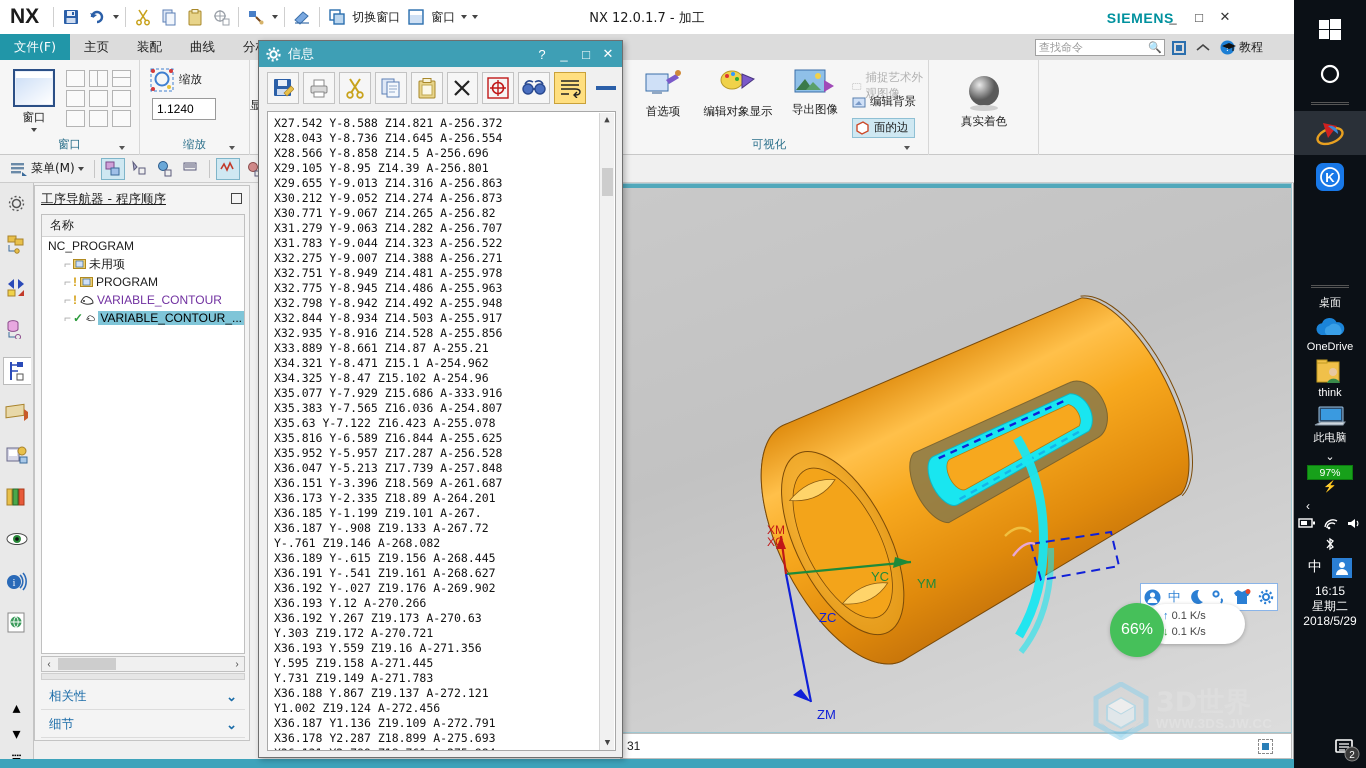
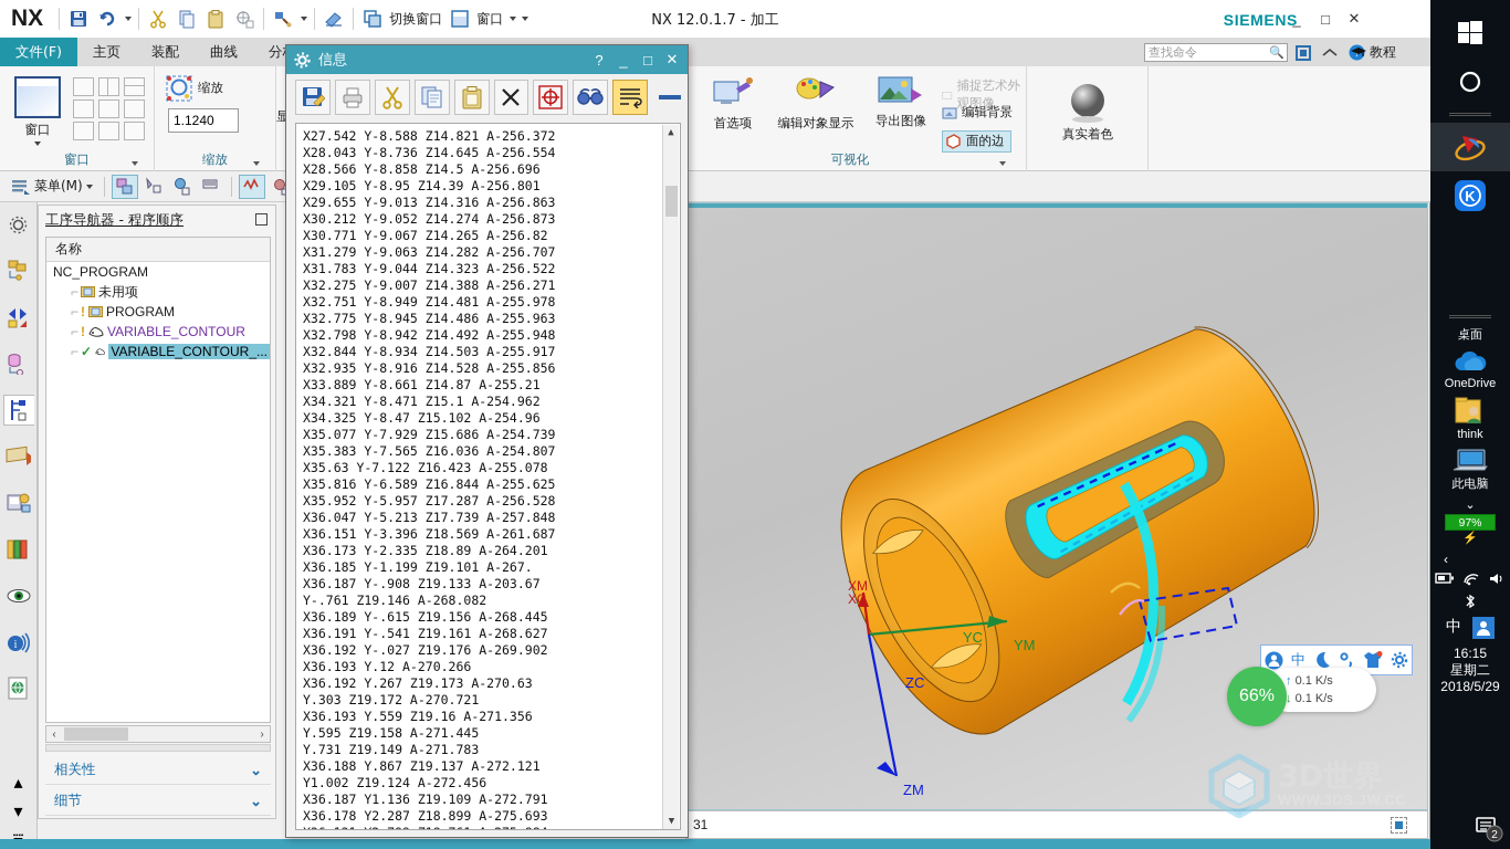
  NX
  切换窗口
  窗口
  NX 12.0.1.7 - 加工
  SIEMENS
  _
  □
  ✕
  文件(F)
  主页
  装配
  曲线
  查找命令
  🔍
  ?
  教程
  窗口
  窗口
  缩放
  1.1240
  缩放
  首选项
  编辑对象显示
  导出图像
  捕捉艺术外观图像
  编辑背景
  面的边
  可视化
  真实着色
  菜单(M)
  i
  ▴
  ▾
  工序导航器 - 程序顺序
  名称
  NC_PROGRAM
  ⌐
  未用项
  ⌐
  !
  PROGRAM
  ⌐
  !
  VARIABLE_CONTOUR
  ⌐
  ✓
  VARIABLE_CONTOUR_...
  ‹
  ›
  相关性
  ⌄
  细节
  ⌄
  XM
  XC
  YC
  YM
  ZC
  ZM
  31
  信息
  ?
  _
  □
  ✕
  X27.542 Y-8.588 Z14.821 A-256.372
  X28.043 Y-8.736 Z14.645 A-256.554
  X28.566 Y-8.858 Z14.5 A-256.696
  X29.105 Y-8.95 Z14.39 A-256.801
  X29.655 Y-9.013 Z14.316 A-256.863
  X30.212 Y-9.052 Z14.274 A-256.873
  X30.771 Y-9.067 Z14.265 A-256.82
  X31.279 Y-9.063 Z14.282 A-256.707
  X31.783 Y-9.044 Z14.323 A-256.522
  X32.275 Y-9.007 Z14.388 A-256.271
  X32.751 Y-8.949 Z14.481 A-255.978
  X32.775 Y-8.945 Z14.486 A-255.963
  X32.798 Y-8.942 Z14.492 A-255.948
  X32.844 Y-8.934 Z14.503 A-255.917
  X32.935 Y-8.916 Z14.528 A-255.856
  X33.889 Y-8.661 Z14.87 A-255.21
  X34.321 Y-8.471 Z15.1 A-254.962
  X34.325 Y-8.47 Z15.102 A-254.96
- X35.077 Y-7.929 Z15.686 A-333.916
+ X35.077 Y-7.929 Z15.686 A-254.739
  X35.383 Y-7.565 Z16.036 A-254.807
  X35.63 Y-7.122 Z16.423 A-255.078
  X35.816 Y-6.589 Z16.844 A-255.625
  X35.952 Y-5.957 Z17.287 A-256.528
  X36.047 Y-5.213 Z17.739 A-257.848
  X36.151 Y-3.396 Z18.569 A-261.687
  X36.173 Y-2.335 Z18.89 A-264.201
  X36.185 Y-1.199 Z19.101 A-267.
- X36.187 Y-.908 Z19.133 A-267.72
+ X36.187 Y-.908 Z19.133 A-203.67
  Y-.761 Z19.146 A-268.082
  X36.189 Y-.615 Z19.156 A-268.445
  X36.191 Y-.541 Z19.161 A-268.627
  X36.192 Y-.027 Z19.176 A-269.902
  X36.193 Y.12 A-270.266
  X36.192 Y.267 Z19.173 A-270.63
  Y.303 Z19.172 A-270.721
  X36.193 Y.559 Z19.16 A-271.356
  Y.595 Z19.158 A-271.445
  Y.731 Z19.149 A-271.783
  X36.188 Y.867 Z19.137 A-272.121
  Y1.002 Z19.124 A-272.456
  X36.187 Y1.136 Z19.109 A-272.791
  X36.178 Y2.287 Z18.899 A-275.693
  ▲
  ▼
  中
  ↑ 0.1 K/s
  ↓ 0.1 K/s
  66%
  K
  桌面
  OneDrive
  think
  此电脑
  ⌄
  97%
  ⚡
  ‹
  中
  16:15
  星期二
  2018/5/29
  2
